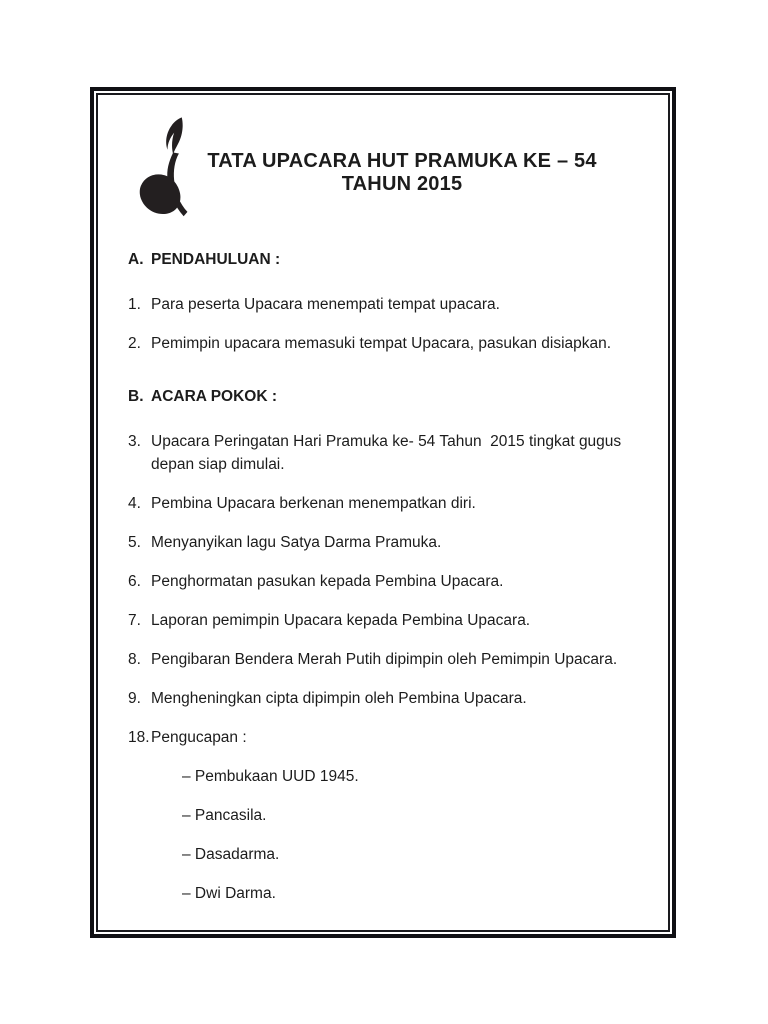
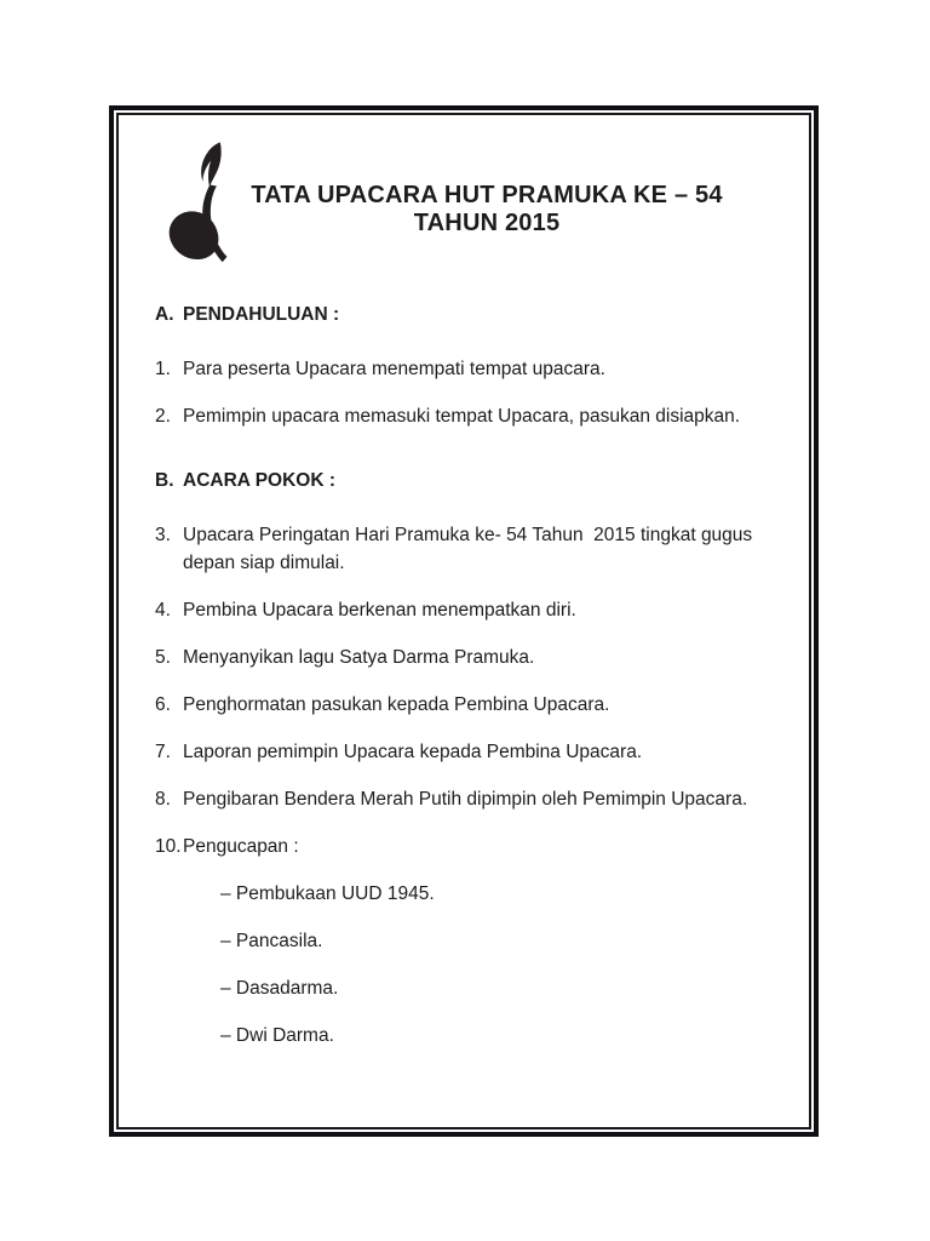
  TATA UPACARA HUT PRAMUKA KE – 54 TAHUN 2015
  A.
  PENDAHULUAN :
  1.
  Para peserta Upacara menempati tempat upacara.
  2.
  Pemimpin upacara memasuki tempat Upacara, pasukan disiapkan.
  B.
  ACARA POKOK :
  3.
  Upacara Peringatan Hari Pramuka ke- 54 Tahun 2015 tingkat gugus depan siap dimulai.
  4.
  Pembina Upacara berkenan menempatkan diri.
  5.
  Menyanyikan lagu Satya Darma Pramuka.
  6.
  Penghormatan pasukan kepada Pembina Upacara.
  7.
  Laporan pemimpin Upacara kepada Pembina Upacara.
  8.
  Pengibaran Bendera Merah Putih dipimpin oleh Pemimpin Upacara.
- 9.
- Mengheningkan cipta dipimpin oleh Pembina Upacara.
- 18.
+ 10.
  Pengucapan :
  – Pembukaan UUD 1945.
  – Pancasila.
  – Dasadarma.
  – Dwi Darma.
